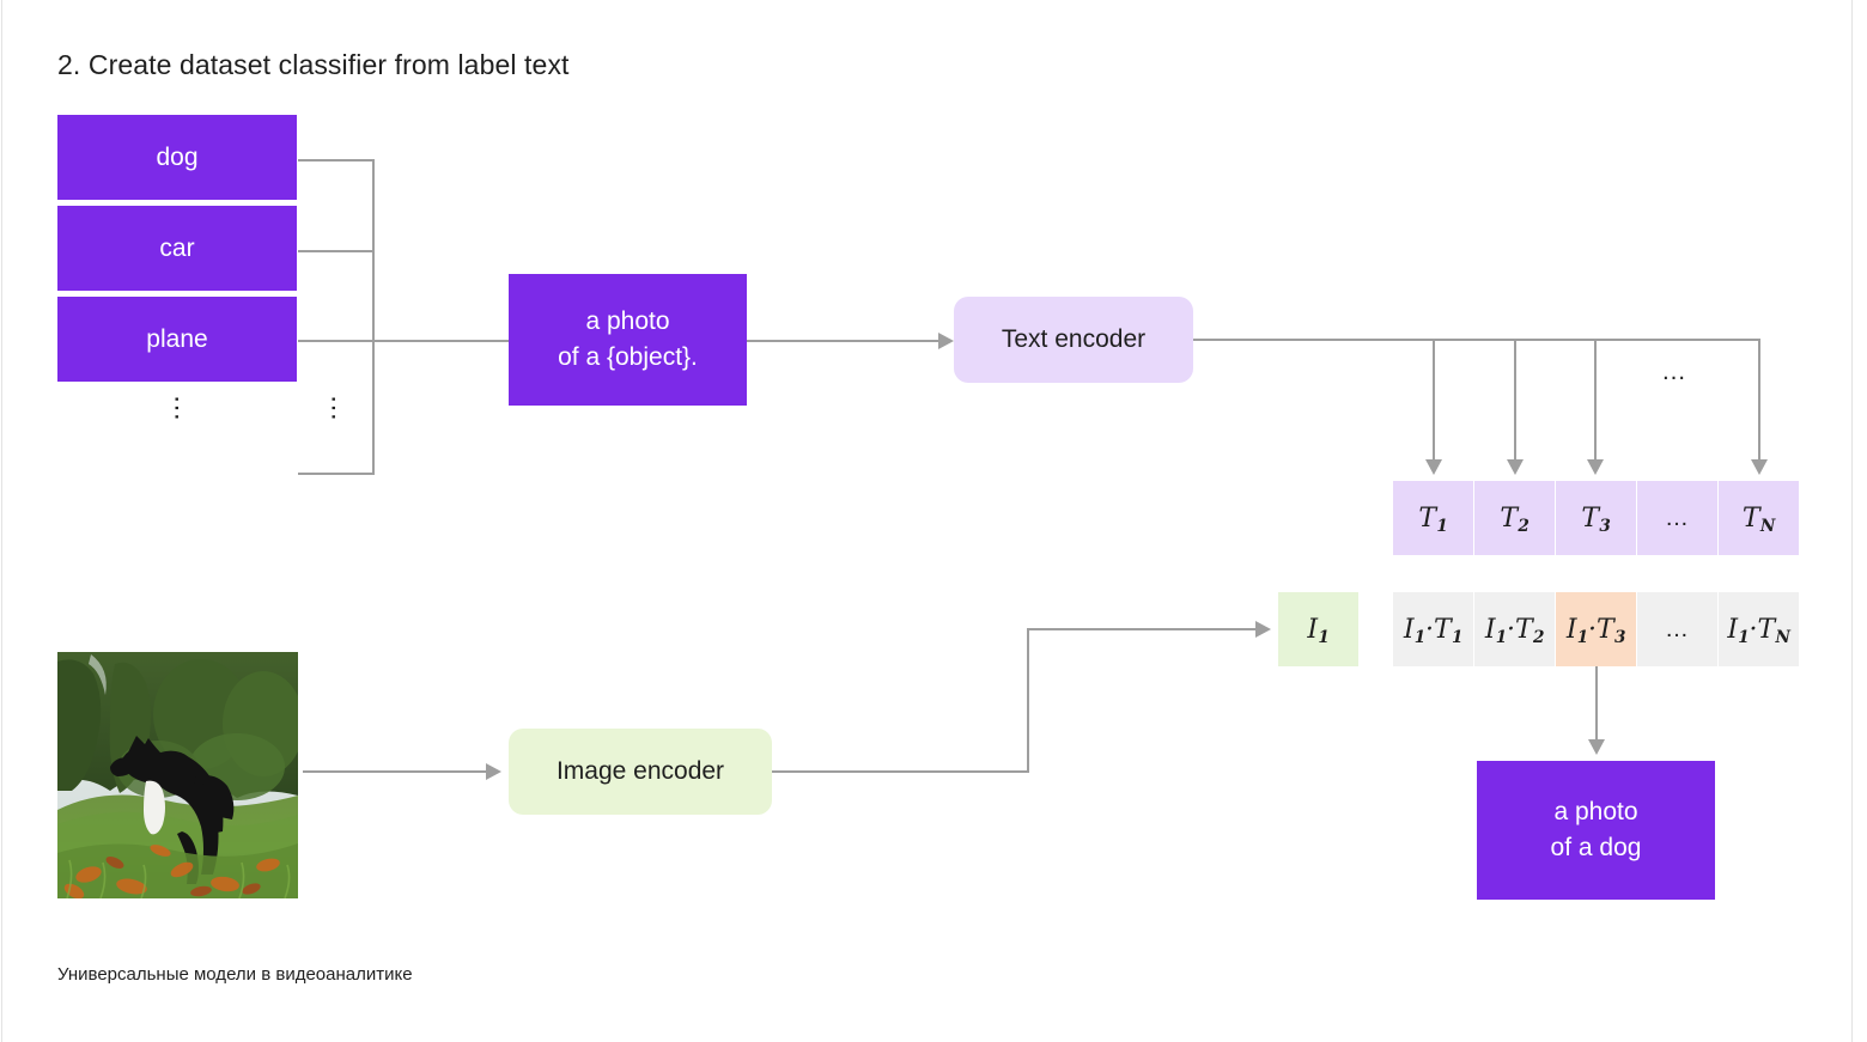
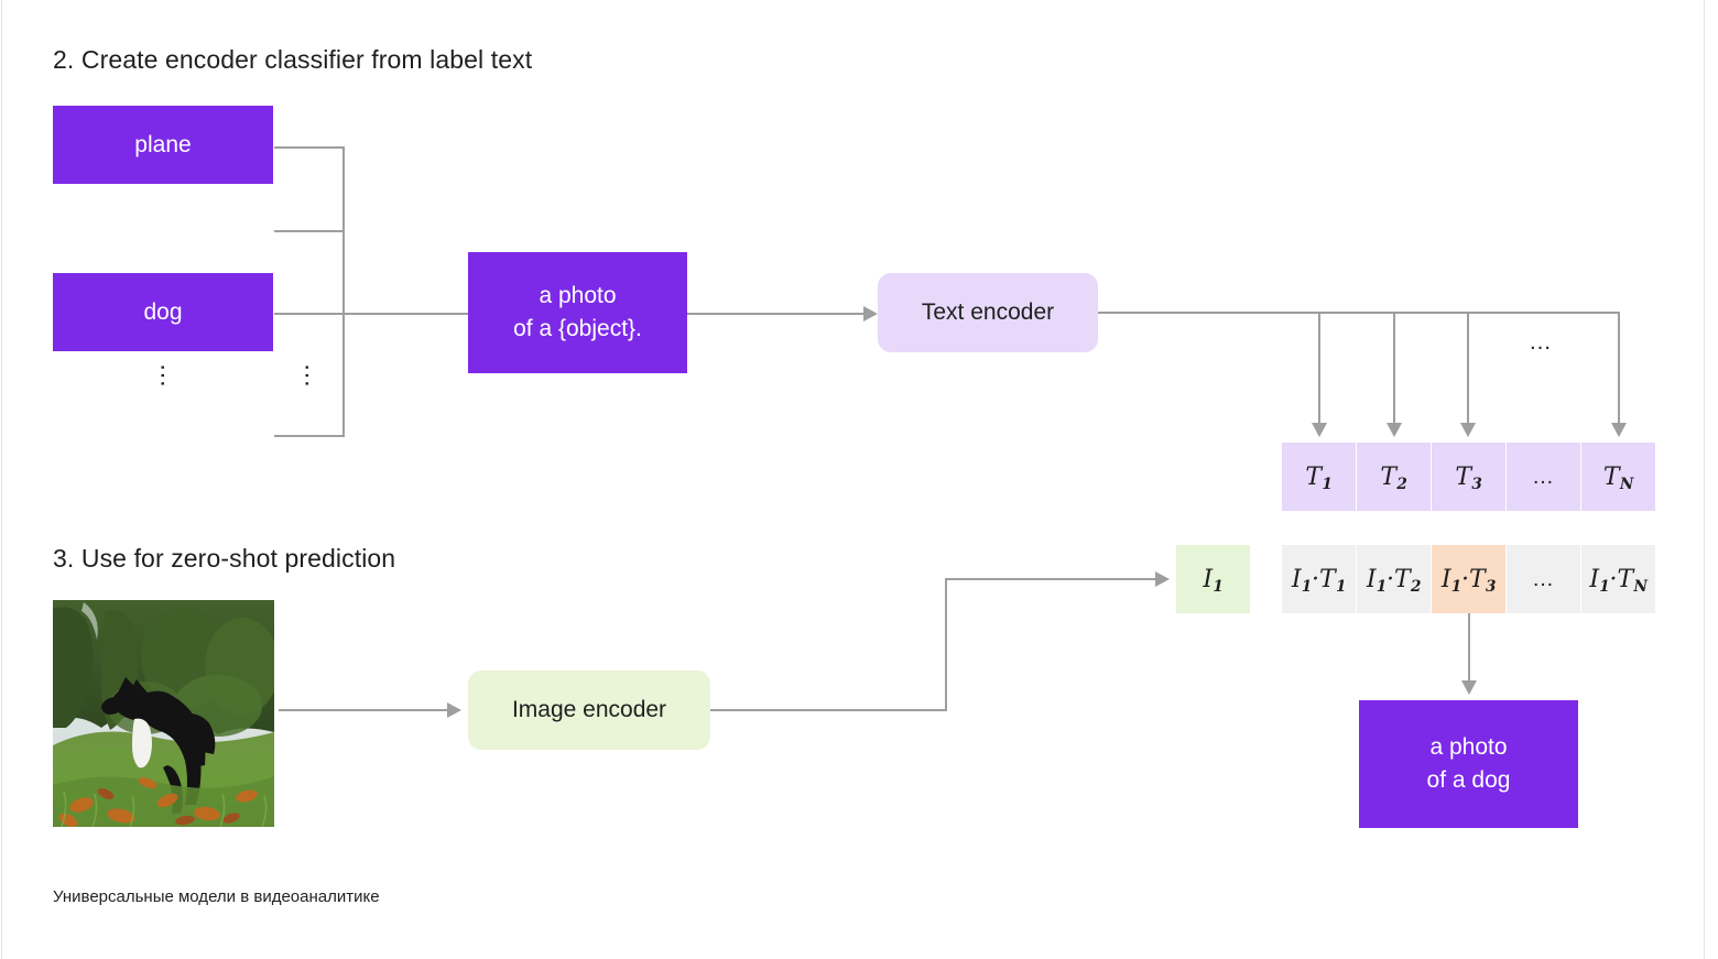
- 2. Create dataset classifier from label text
+ 2. Create encoder classifier from label text
- dog
+ plane
- car
- plane
+ dog
  a photo
  of a {object}.
  Text encoder
  …
  T1
  T2
  T3
  …
  TN
+ 3. Use for zero-shot prediction
  Image encoder
  I1
  I1·T1
  I1·T2
  I1·T3
  …
  I1·TN
  a photo
  of a dog
  Универсальные модели в видеоаналитике
